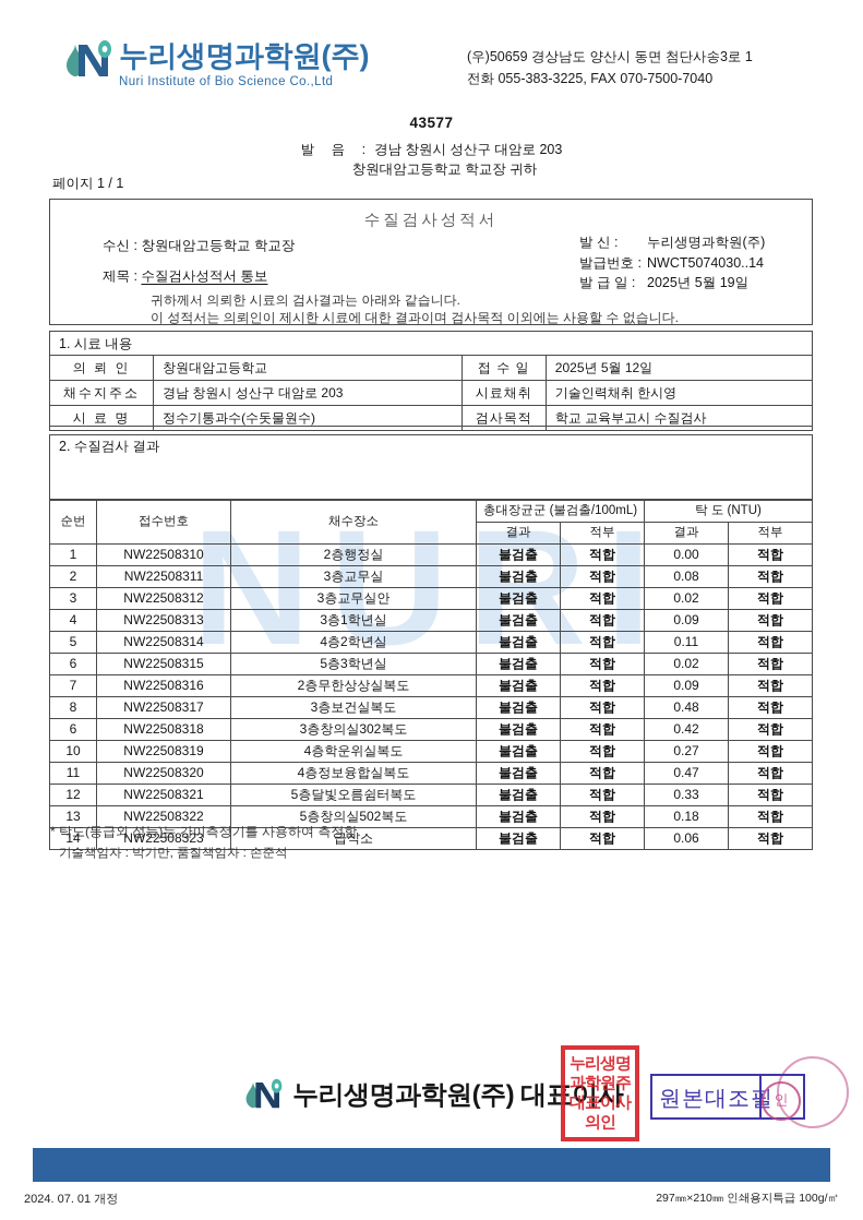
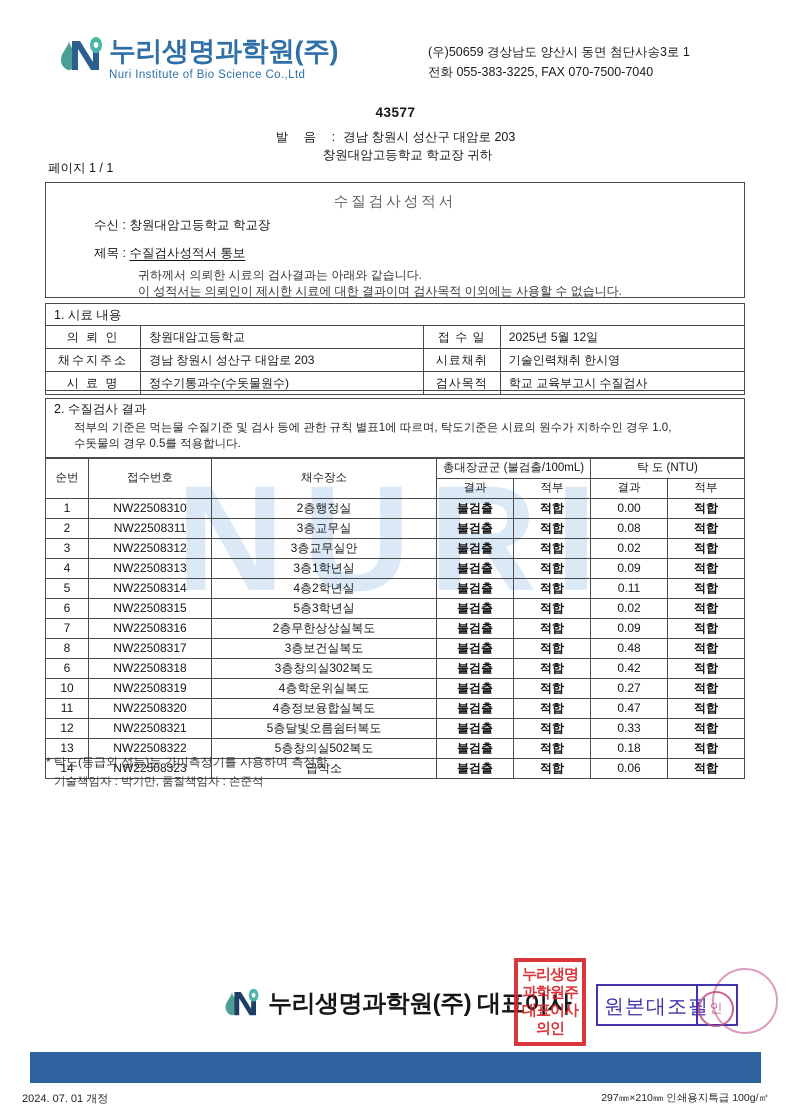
  NURI
  누리생명과학원(주)
  Nuri Institute of Bio Science Co.,Ltd
  (우)50659 경상남도 양산시 동면 첨단사송3로 1
  전화 055-383-3225, FAX 070-7500-7040
  43577
  발 음 : 경남 창원시 성산구 대암로 203
  창원대암고등학교 학교장 귀하
  페이지 1 / 1
  수질검사성적서
  수신 : 창원대암고등학교 학교장
  제목 : 수질검사성적서 통보
  귀하께서 의뢰한 시료의 검사결과는 아래와 같습니다.
  이 성적서는 의뢰인이 제시한 시료에 대한 결과이며 검사목적 이외에는 사용할 수 없습니다.
- 발 신 : 누리생명과학원(주)
- 발급번호 : NWCT5074030..14
- 발 급 일 : 2025년 5월 19일
  1. 시료 내용
  의 뢰 인	창원대암고등학교	접 수 일	2025년 5월 12일
  채수지주소	경남 창원시 성산구 대암로 203	시료채취	기술인력채취 한시영
  시 료 명	정수기통과수(수돗물원수)	검사목적	학교 교육부고시 수질검사
  2. 수질검사 결과
+ 적부의 기준은 먹는물 수질기준 및 검사 등에 관한 규칙 별표1에 따르며, 탁도기준은 시료의 원수가 지하수인 경우 1.0,
+ 수돗물의 경우 0.5를 적용합니다.
  순번	접수번호	채수장소	총대장균군 (불검출/100mL)	탁 도 (NTU)
  결과	적부	결과	적부
  1	NW22508310	2층행정실	불검출	적합	0.00	적합
  2	NW22508311	3층교무실	불검출	적합	0.08	적합
  3	NW22508312	3층교무실안	불검출	적합	0.02	적합
  4	NW22508313	3층1학년실	불검출	적합	0.09	적합
  5	NW22508314	4층2학년실	불검출	적합	0.11	적합
  6	NW22508315	5층3학년실	불검출	적합	0.02	적합
  7	NW22508316	2층무한상상실복도	불검출	적합	0.09	적합
  8	NW22508317	3층보건실복도	불검출	적합	0.48	적합
  6	NW22508318	3층창의실302복도	불검출	적합	0.42	적합
  10	NW22508319	4층학운위실복도	불검출	적합	0.27	적합
  11	NW22508320	4층정보융합실복도	불검출	적합	0.47	적합
  12	NW22508321	5층달빛오름쉼터복도	불검출	적합	0.33	적합
  13	NW22508322	5층창의실502복도	불검출	적합	0.18	적합
  14	NW22508323	급식소	불검출	적합	0.06	적합
  * 탁도(등급외 성능)는 간이측정기를 사용하여 측정함.
  기술책임자 : 박기만, 품질책임자 : 손준석
  누리생명과학원(주) 대표이사
  누리생명과학원주대표이사의인
  원본대조필
  인
  2024. 07. 01 개정
  297㎜×210㎜ 인쇄용지특급 100g/㎡
